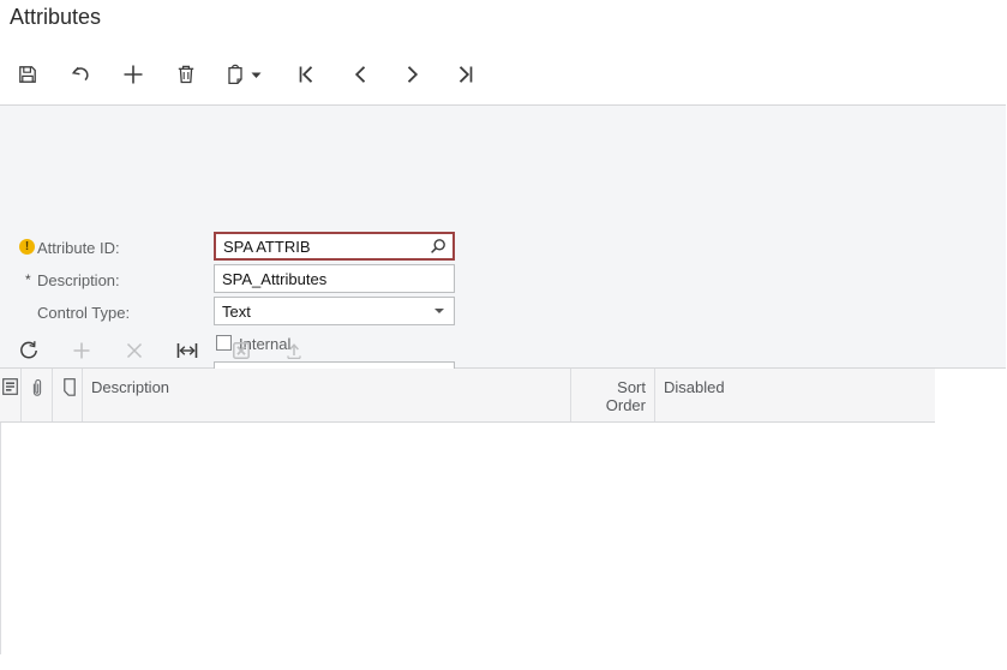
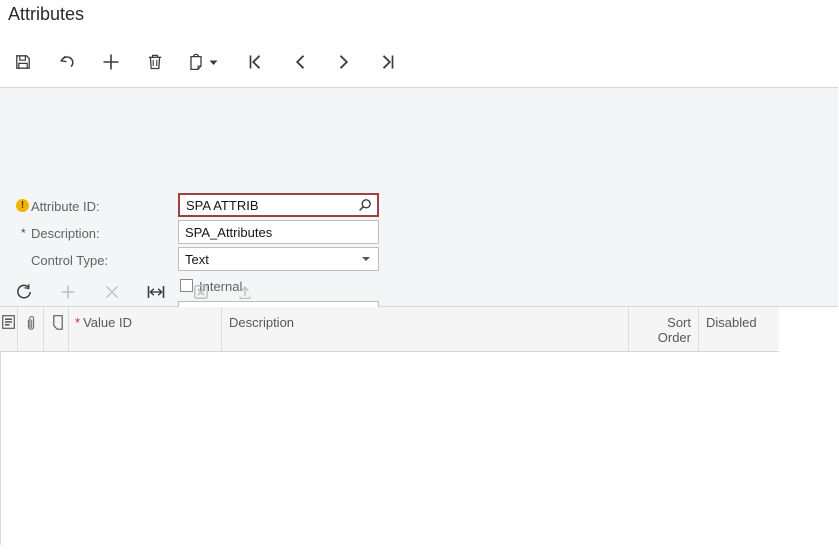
  Attributes
  !
  Attribute ID:
  SPA ATTRIB
  *
  Description:
  SPA_Attributes
  Control Type:
  Text
  ternal
+ * Value ID
  Description
  Sort Order
  Disabled
